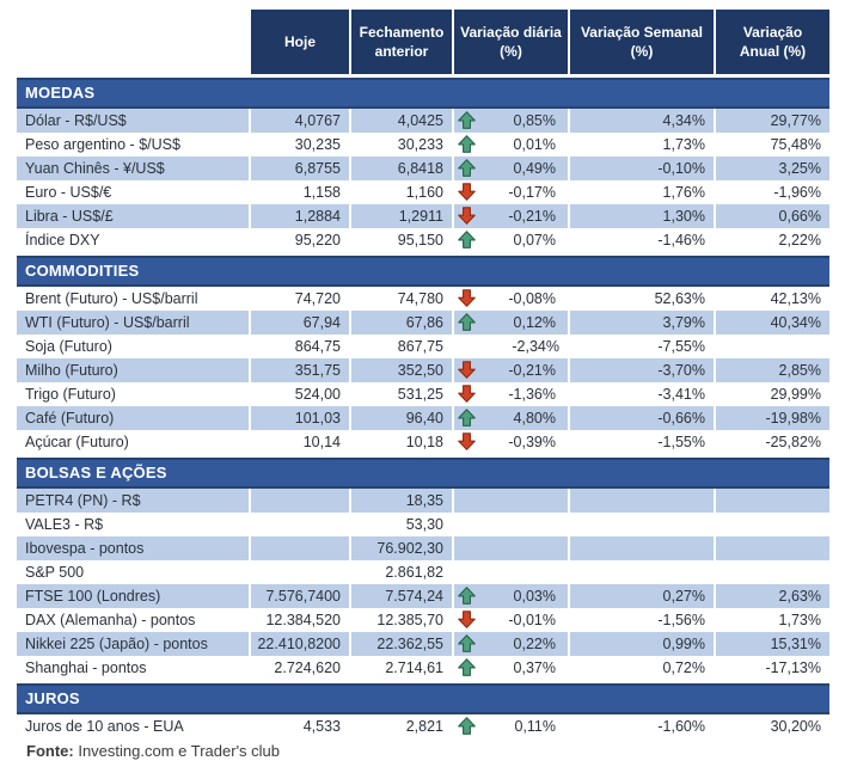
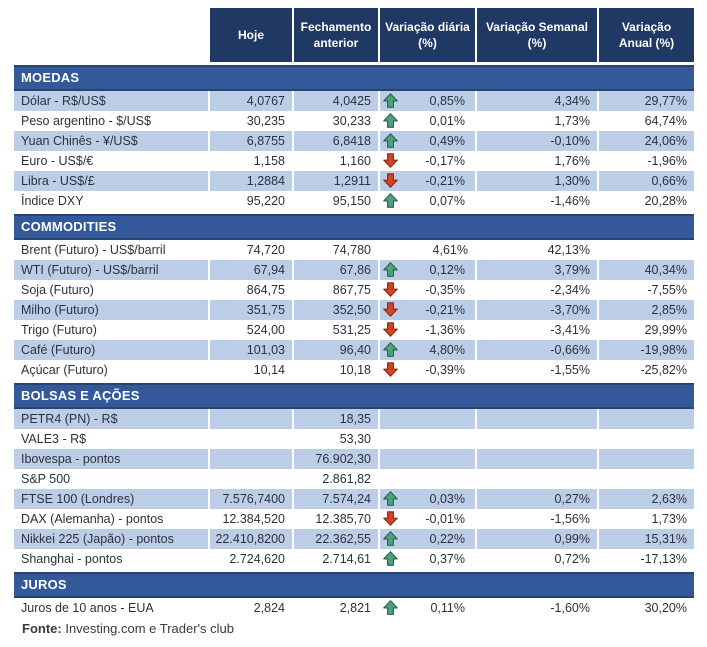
  Hoje
  Fechamento
  anterior
  Variação diária
  (%)
  Variação Semanal
  (%)
  Variação
  Anual (%)
  MOEDAS
  Dólar - R$/US$
  4,0767
  4,0425
  0,85%
  4,34%
  29,77%
  Peso argentino - $/US$
  30,235
  30,233
  0,01%
  1,73%
- 75,48%
+ 64,74%
  Yuan Chinês - ¥/US$
  6,8755
  6,8418
  0,49%
  -0,10%
- 3,25%
+ 24,06%
  Euro - US$/€
  1,158
  1,160
  -0,17%
  1,76%
  -1,96%
  Libra - US$/£
  1,2884
  1,2911
  -0,21%
  1,30%
  0,66%
  Índice DXY
  95,220
  95,150
  0,07%
  -1,46%
- 2,22%
+ 20,28%
  COMMODITIES
  Brent (Futuro) - US$/barril
  74,720
  74,780
- -0,08%
- 52,63%
+ 4,61%
  42,13%
  WTI (Futuro) - US$/barril
  67,94
  67,86
  0,12%
  3,79%
  40,34%
  Soja (Futuro)
  864,75
  867,75
+ -0,35%
  -2,34%
  -7,55%
  Milho (Futuro)
  351,75
  352,50
  -0,21%
  -3,70%
  2,85%
  Trigo (Futuro)
  524,00
  531,25
  -1,36%
  -3,41%
  29,99%
  Café (Futuro)
  101,03
  96,40
  4,80%
  -0,66%
  -19,98%
  Açúcar (Futuro)
  10,14
  10,18
  -0,39%
  -1,55%
  -25,82%
  BOLSAS E AÇÕES
  PETR4 (PN) - R$
  18,35
  VALE3 - R$
  53,30
  Ibovespa - pontos
  76.902,30
  S&P 500
  2.861,82
  FTSE 100 (Londres)
  7.576,7400
  7.574,24
  0,03%
  0,27%
  2,63%
  DAX (Alemanha) - pontos
  12.384,520
  12.385,70
  -0,01%
  -1,56%
  1,73%
  Nikkei 225 (Japão) - pontos
  22.410,8200
  22.362,55
  0,22%
  0,99%
  15,31%
  Shanghai - pontos
  2.724,620
  2.714,61
  0,37%
  0,72%
  -17,13%
  JUROS
  Juros de 10 anos - EUA
- 4,533
+ 2,824
  2,821
  0,11%
  -1,60%
  30,20%
  Fonte: Investing.com e Trader's club
